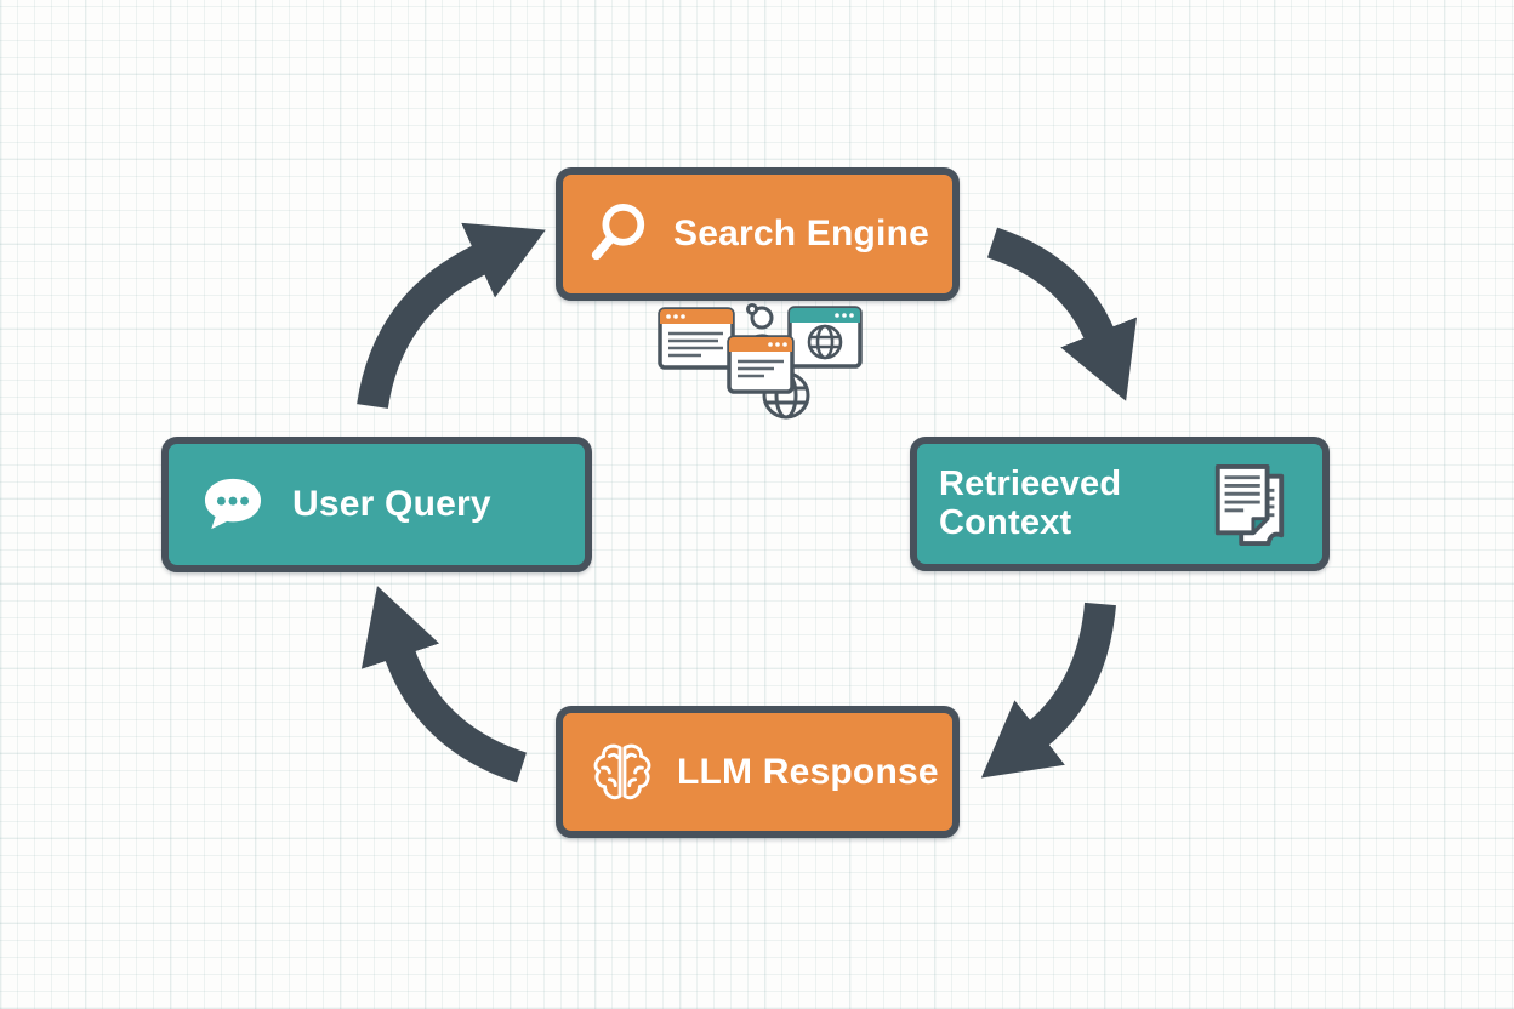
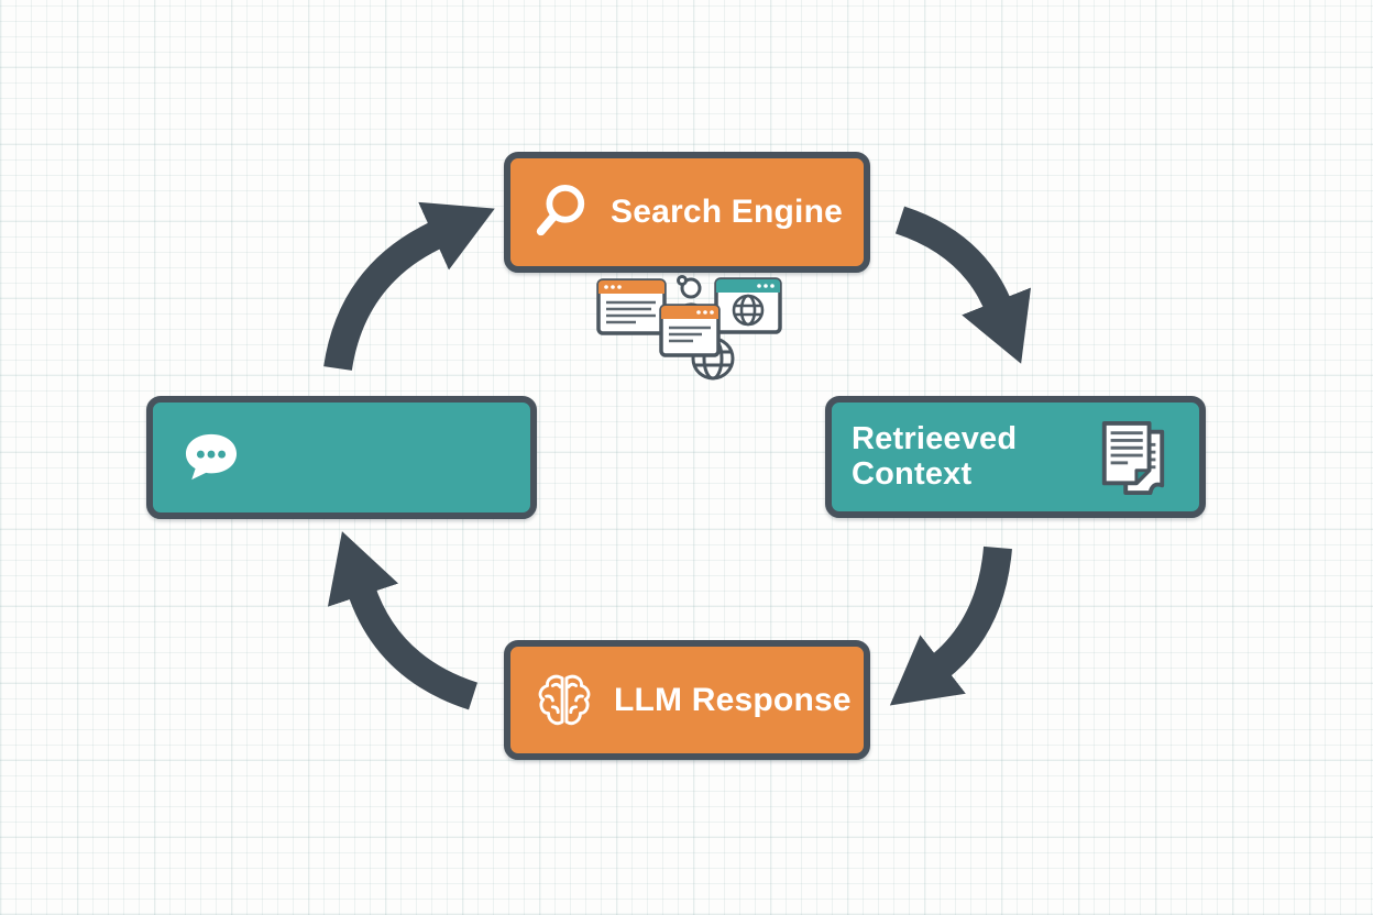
  Search Engine
  Retrieeved
  Context
- User Query
  LLM Response
